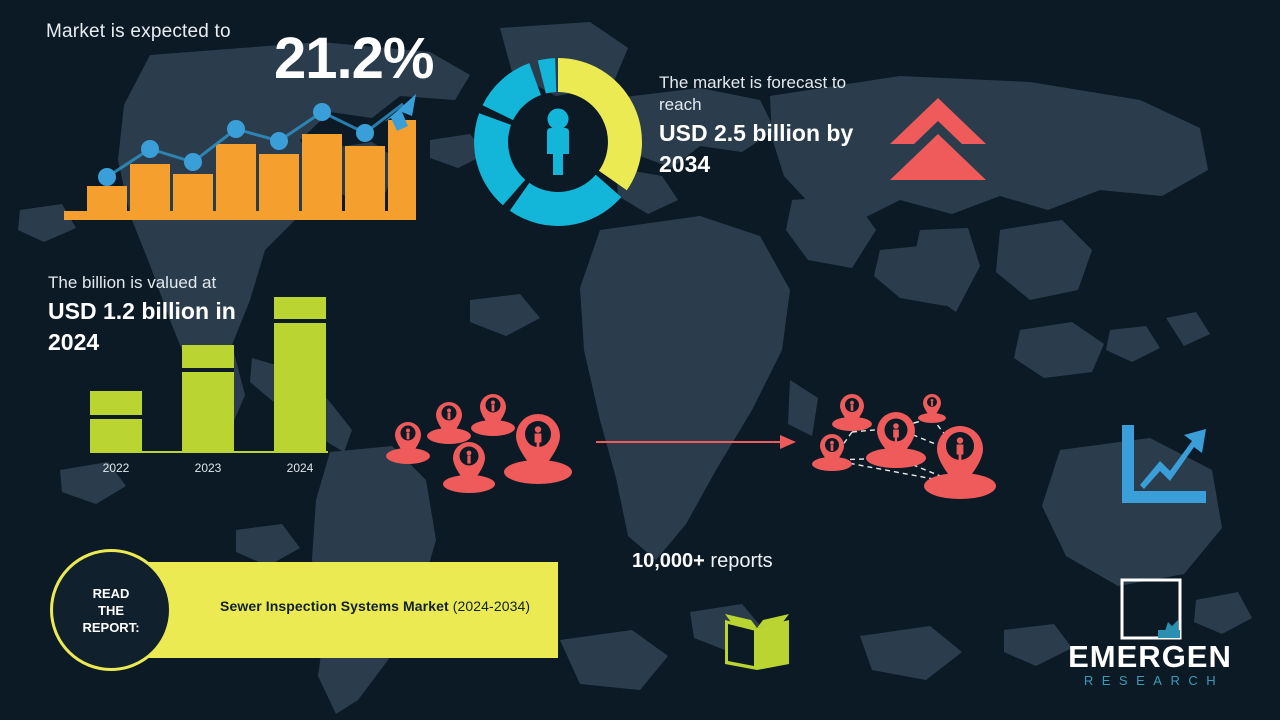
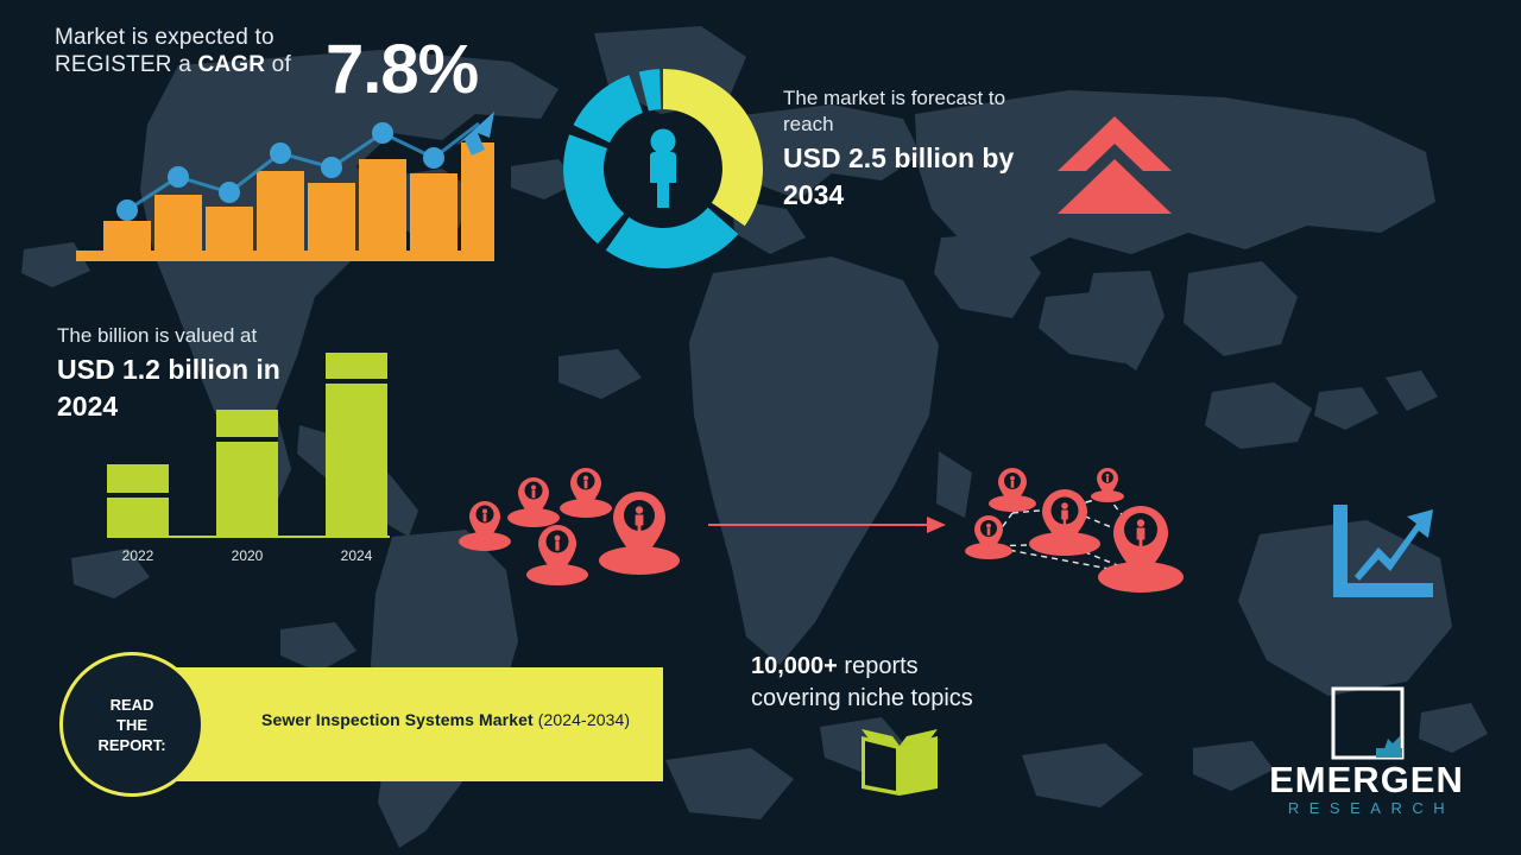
  Market is expected to
+ REGISTER a CAGR of
- 21.2%
+ 7.8%
  The market is forecast to
  reach
  USD 2.5 billion by
  2034
  The billion is valued at
  USD 1.2 billion in
  2024
  2022
- 2023
+ 2020
  2024
  Sewer Inspection Systems Market (2024-2034)
  READ
  THE
  REPORT:
  10,000+ reports
+ covering niche topics
  EMERGEN
  RESEARCH
